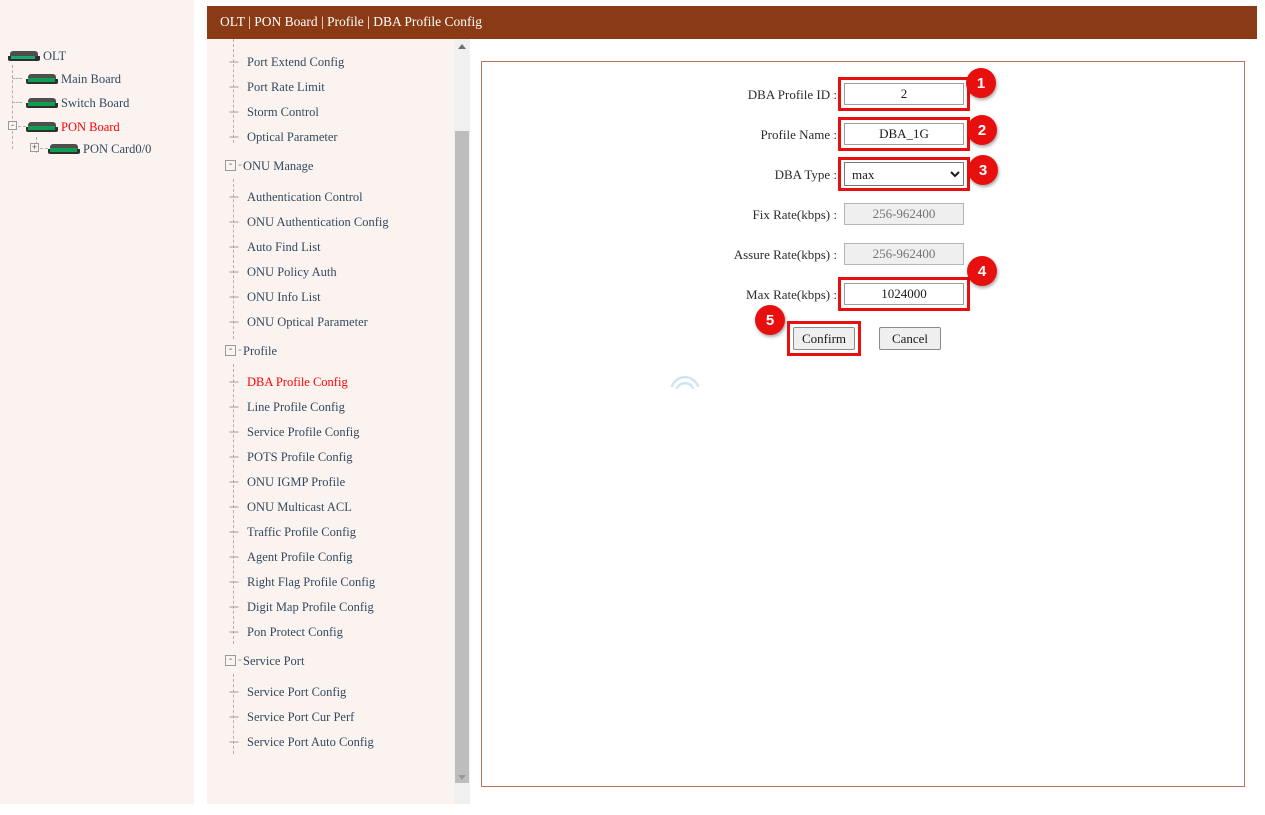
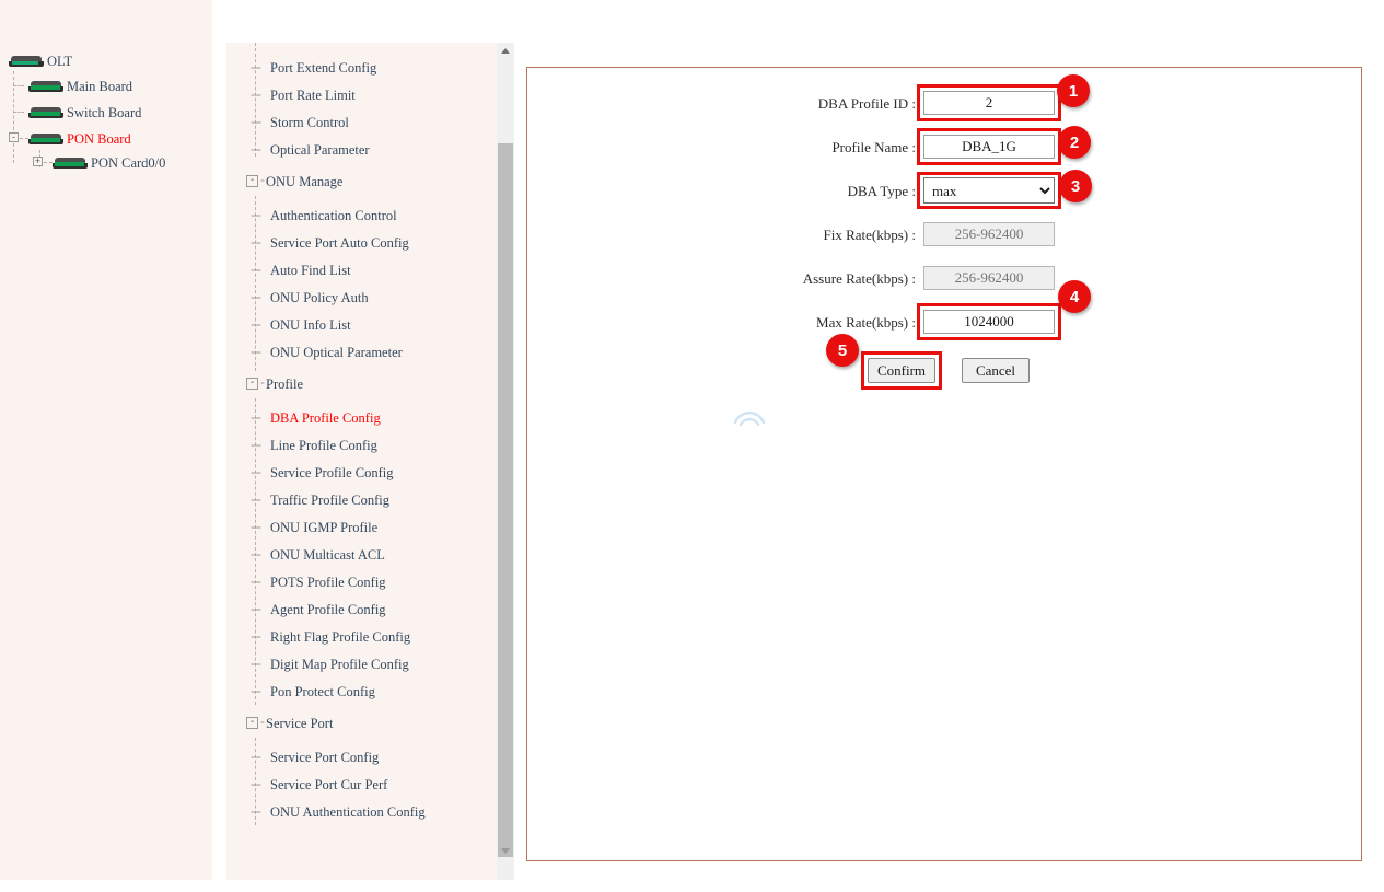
  OLT
  Main Board
  Switch Board
  -
  PON Board
  +
  PON Card0/0
- OLT | PON Board | Profile | DBA Profile Config
  ---
  Port Extend Config
  ---
  Port Rate Limit
  ---
  Storm Control
  ---
  Optical Parameter
  -
  -
  ONU Manage
  ---
  Authentication Control
  ---
- ONU Authentication Config
+ Service Port Auto Config
  ---
  Auto Find List
  ---
  ONU Policy Auth
  ---
  ONU Info List
  ---
  ONU Optical Parameter
  -
  -
  Profile
  ---
  DBA Profile Config
  ---
  Line Profile Config
  ---
  Service Profile Config
  ---
- POTS Profile Config
+ Traffic Profile Config
  ---
  ONU IGMP Profile
  ---
  ONU Multicast ACL
  ---
- Traffic Profile Config
+ POTS Profile Config
  ---
  Agent Profile Config
  ---
  Right Flag Profile Config
  ---
  Digit Map Profile Config
  ---
  Pon Protect Config
  -
  -
  Service Port
  ---
  Service Port Config
  ---
  Service Port Cur Perf
  ---
- Service Port Auto Config
+ ONU Authentication Config
  DBA Profile ID :
  2
  Profile Name :
  DBA_1G
  DBA Type :
  max
  Fix Rate(kbps) :
  256-962400
  Assure Rate(kbps) :
  256-962400
  Max Rate(kbps) :
  1024000
  Confirm
  Cancel
  1
  2
  3
  4
  5
